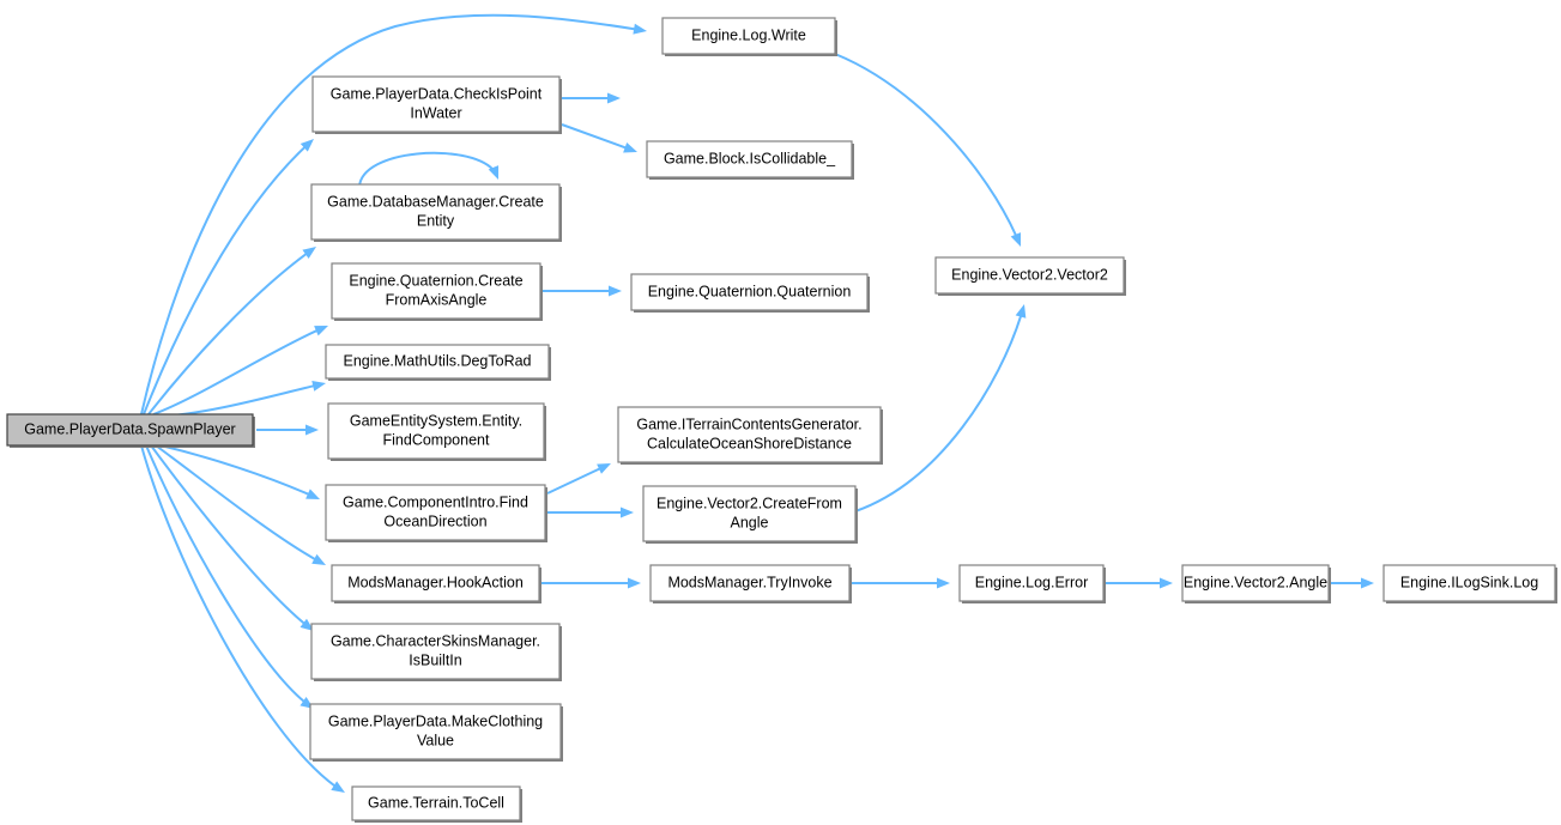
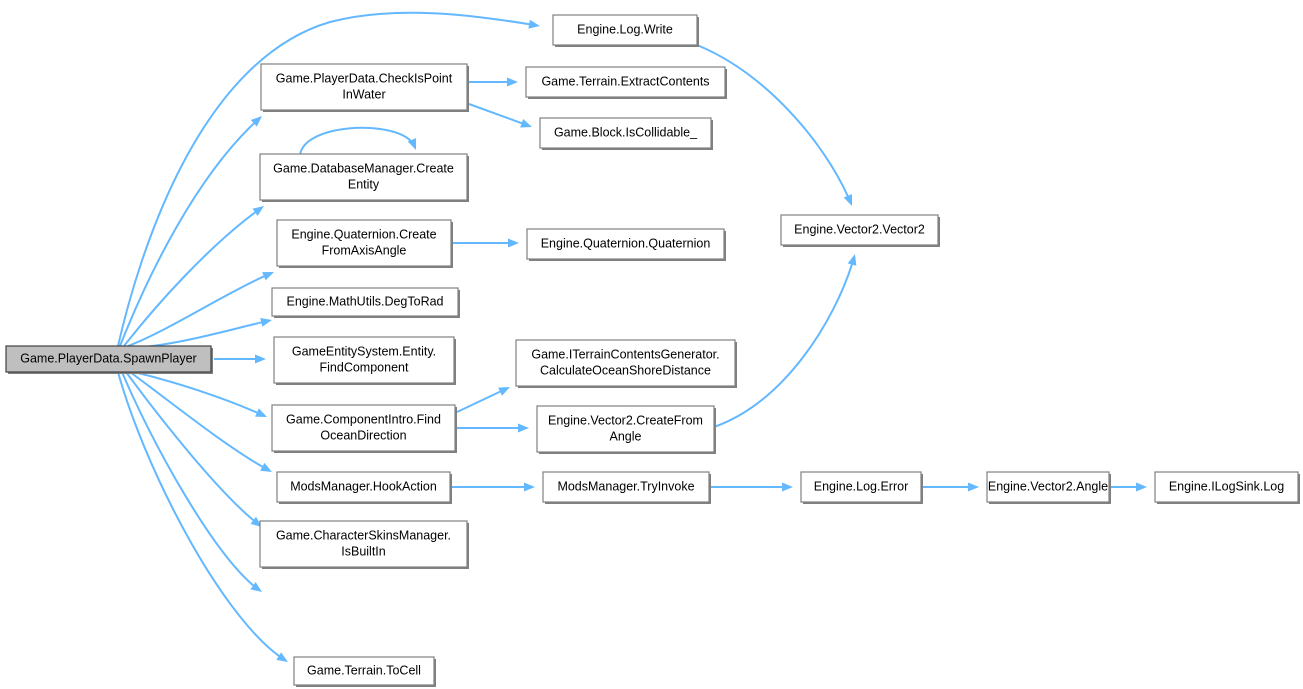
  Game.PlayerData.SpawnPlayer
  Engine.Log.Write
  Game.PlayerData.CheckIsPoint
  InWater
+ Game.Terrain.ExtractContents
  Game.Block.IsCollidable_
  Game.DatabaseManager.Create
  Entity
  Engine.Quaternion.Create
  FromAxisAngle
  Engine.Quaternion.Quaternion
  Engine.Vector2.Vector2
  Engine.MathUtils.DegToRad
  GameEntitySystem.Entity.
  FindComponent
  Game.ITerrainContentsGenerator.
  CalculateOceanShoreDistance
  Game.ComponentIntro.Find
  OceanDirection
  Engine.Vector2.CreateFrom
  Angle
  ModsManager.HookAction
  ModsManager.TryInvoke
  Engine.Log.Error
  Engine.Vector2.Angle
  Engine.ILogSink.Log
  Game.CharacterSkinsManager.
  IsBuiltIn
- Game.PlayerData.MakeClothing
- Value
  Game.Terrain.ToCell
